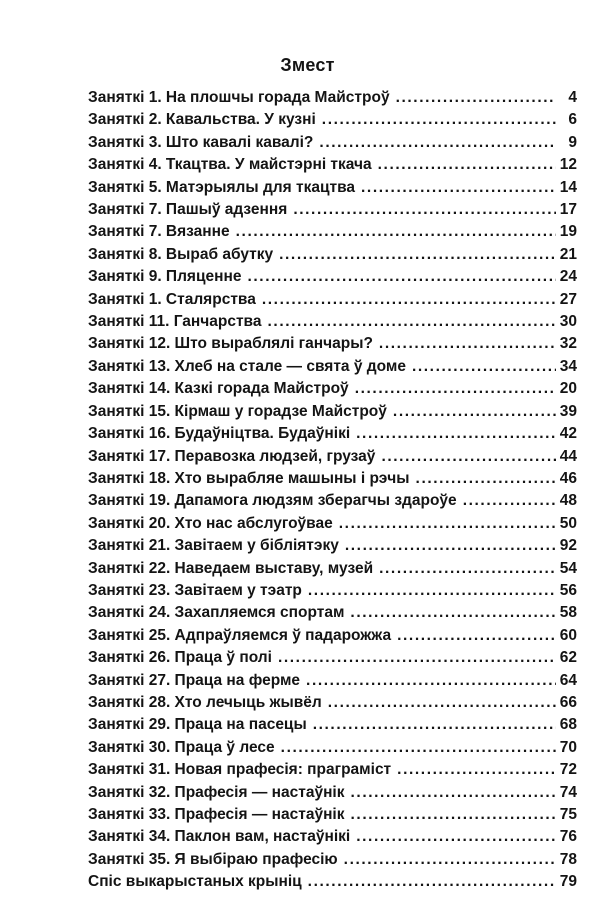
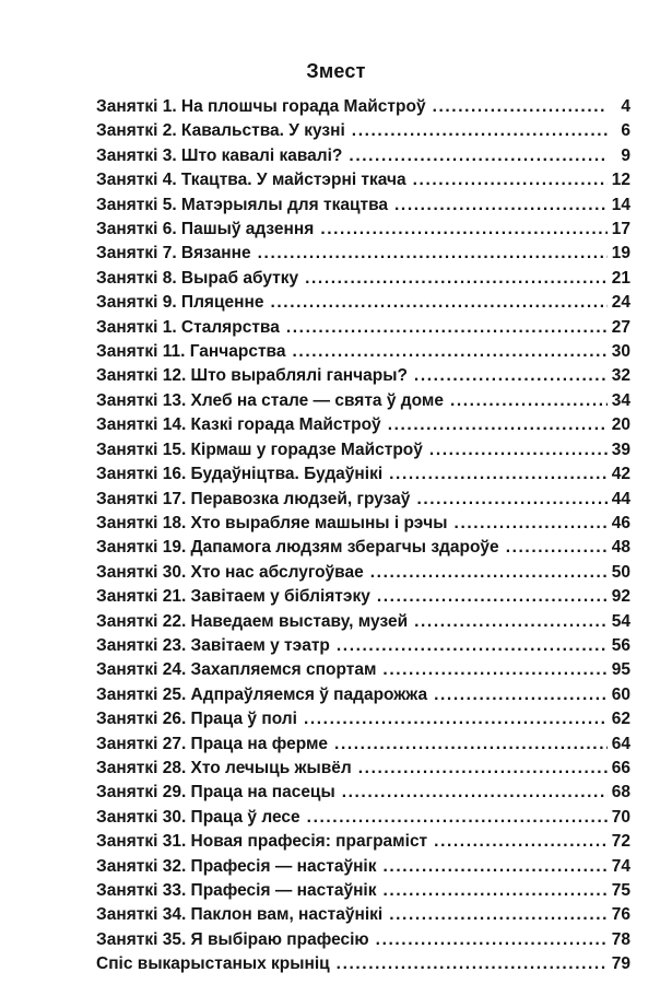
  Змест
  Заняткі 1. На плошчы горада Майстроў
  4
  Заняткі 2. Кавальства. У кузні
  6
  Заняткі 3. Што кавалі кавалі?
  9
  Заняткі 4. Ткацтва. У майстэрні ткача
  12
  Заняткі 5. Матэрыялы для ткацтва
  14
- Заняткі 7. Пашыў адзення
+ Заняткі 6. Пашыў адзення
  17
  Заняткі 7. Вязанне
  19
  Заняткі 8. Выраб абутку
  21
  Заняткі 9. Пляценне
  24
  Заняткі 1. Сталярства
  27
  Заняткі 11. Ганчарства
  30
  Заняткі 12. Што выраблялі ганчары?
  32
  Заняткі 13. Хлеб на стале — свята ў доме
  34
  Заняткі 14. Казкі горада Майстроў
  20
  Заняткі 15. Кірмаш у горадзе Майстроў
  39
  Заняткі 16. Будаўніцтва. Будаўнікі
  42
  Заняткі 17. Перавозка людзей, грузаў
  44
  Заняткі 18. Хто вырабляе машыны і рэчы
  46
  Заняткі 19. Дапамога людзям зберагчы здароўе
  48
- Заняткі 20. Хто нас абслугоўвае
+ Заняткі 30. Хто нас абслугоўвае
  50
  Заняткі 21. Завітаем у бібліятэку
  92
  Заняткі 22. Наведаем выставу, музей
  54
  Заняткі 23. Завітаем у тэатр
  56
  Заняткі 24. Захапляемся спортам
- 58
+ 95
  Заняткі 25. Адпраўляемся ў падарожжа
  60
  Заняткі 26. Праца ў полі
  62
  Заняткі 27. Праца на ферме
  64
  Заняткі 28. Хто лечыць жывёл
  66
  Заняткі 29. Праца на пасецы
  68
  Заняткі 30. Праца ў лесе
  70
  Заняткі 31. Новая прафесія: праграміст
  72
  Заняткі 32. Прафесія — настаўнік
  74
  Заняткі 33. Прафесія — настаўнік
  75
  Заняткі 34. Паклон вам, настаўнікі
  76
  Заняткі 35. Я выбіраю прафесію
  78
  Спіс выкарыстаных крыніц
  79
